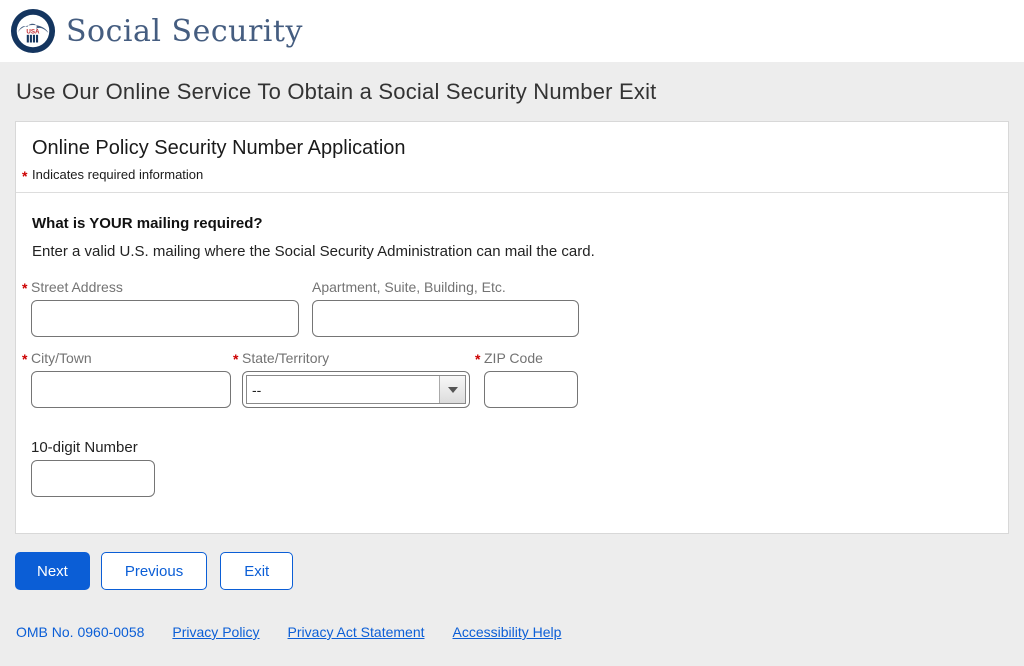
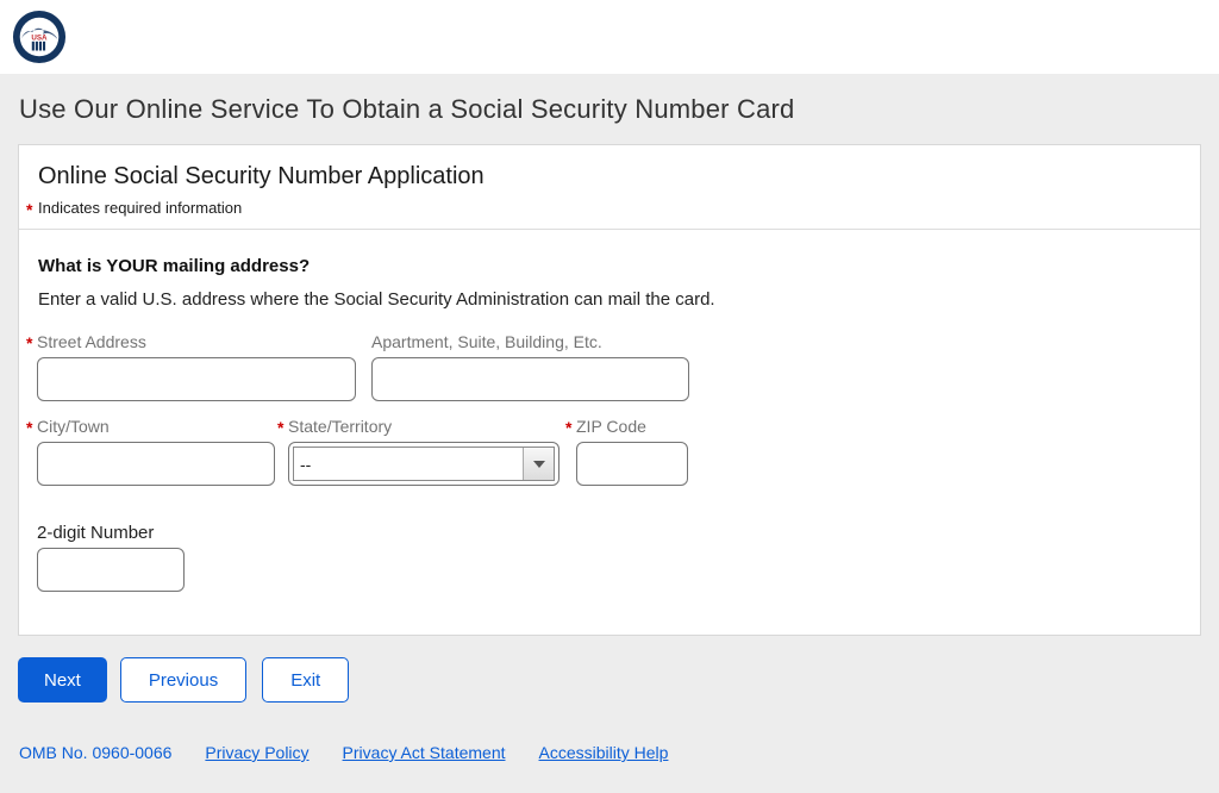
- Social Security
- Use Our Online Service To Obtain a Social Security Number Exit
+ Use Our Online Service To Obtain a Social Security Number Card
- Online Policy Security Number Application
+ Online Social Security Number Application
  *
  Indicates required information
- What is YOUR mailing required?
+ What is YOUR mailing address?
- Enter a valid U.S. mailing where the Social Security Administration can mail the card.
+ Enter a valid U.S. address where the Social Security Administration can mail the card.
  *
  Street Address
  Apartment, Suite, Building, Etc.
  *
  City/Town
  *
  State/Territory
  --
  *
  ZIP Code
- 10-digit Number
+ 2-digit Number
  Next
  Previous
  Exit
- OMB No. 0960-0058
+ OMB No. 0960-0066
  Privacy Policy
  Privacy Act Statement
  Accessibility Help
